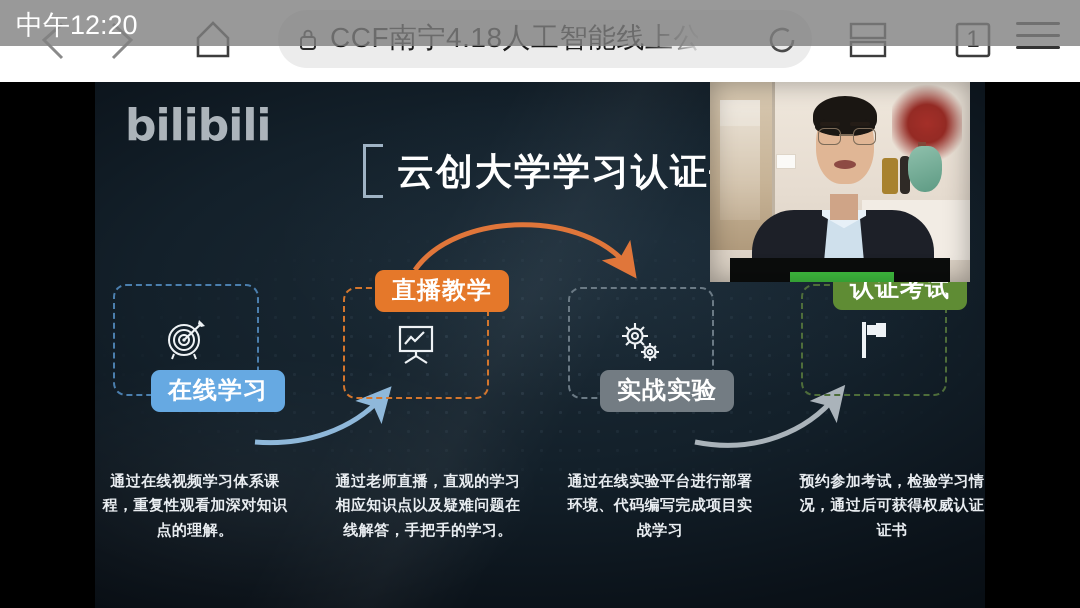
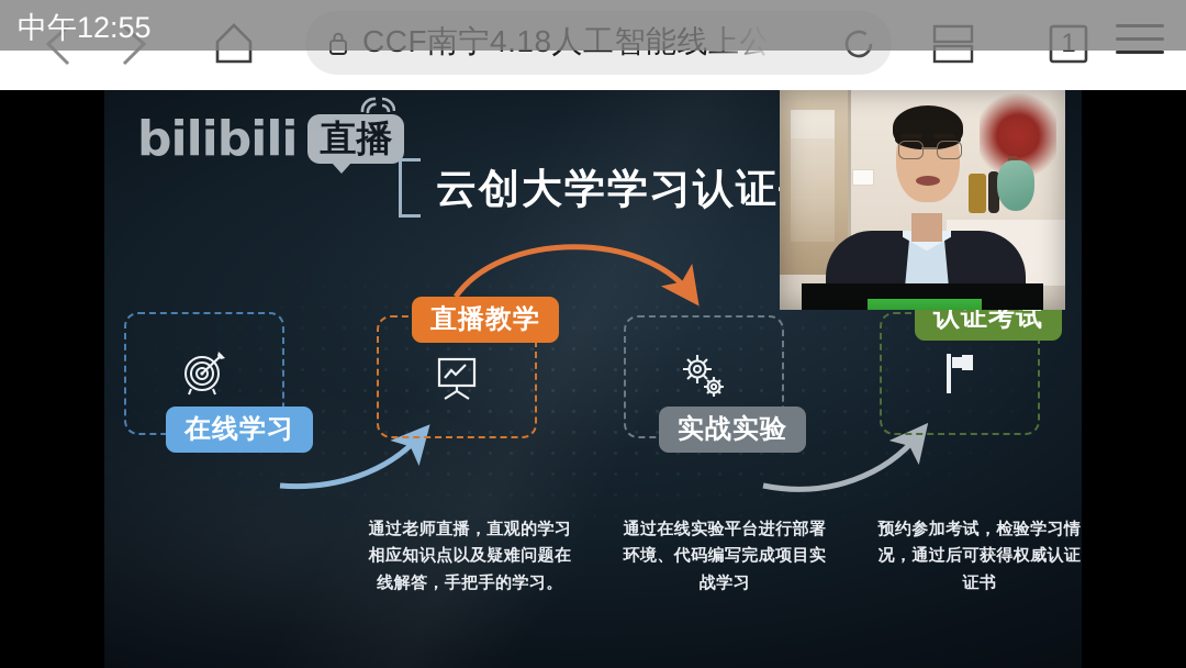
  CCF南宁4.18人工智能线上公
  1
- 中午12:20
+ 中午12:55
  bilibili
+ 直播
  云创大学学习认证
  在线学习
  直播教学
  实战实验
  认证考试
- 通过在线视频学习体系课程，重复性观看加深对知识点的理解。
  通过老师直播，直观的学习相应知识点以及疑难问题在线解答，手把手的学习。
  通过在线实验平台进行部署环境、代码编写完成项目实战学习
  预约参加考试，检验学习情况，通过后可获得权威认证证书
